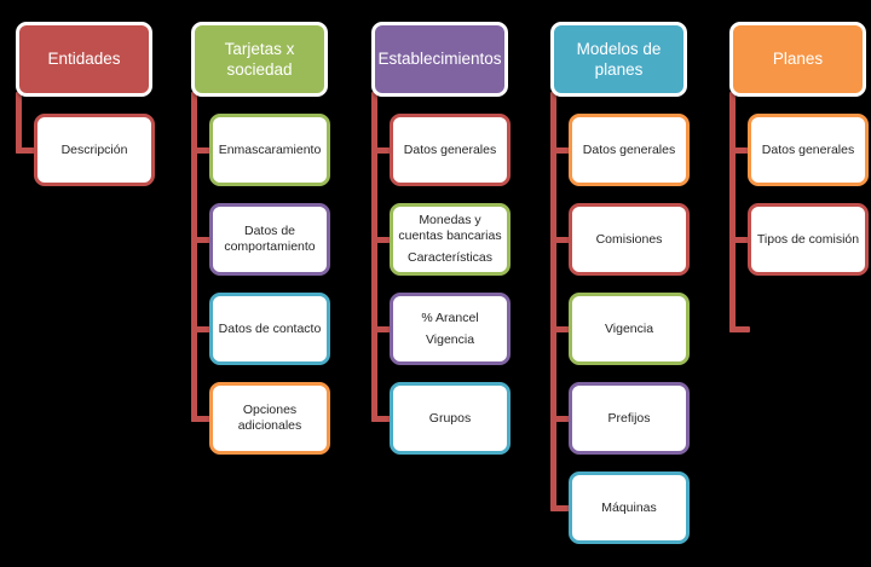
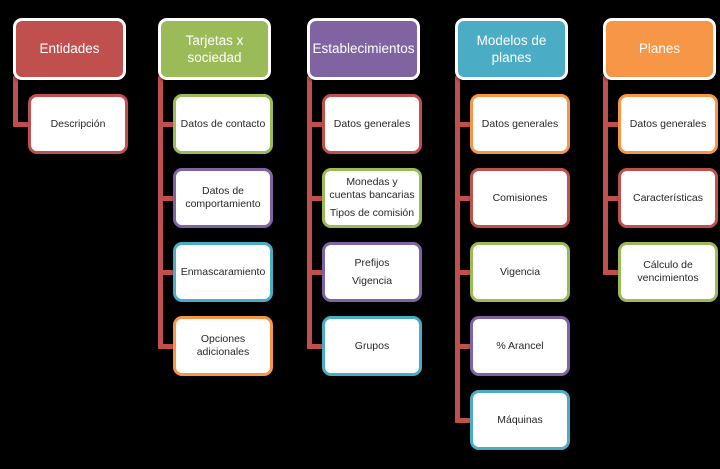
  Entidades
  Descripción
  Tarjetas x sociedad
- Enmascaramiento
+ Datos de contacto
  Datos de comportamiento
- Datos de contacto
+ Enmascaramiento
  Opciones adicionales
  Establecimientos
  Datos generales
  Monedas y cuentas bancarias
- Características
+ Tipos de comisión
- % Arancel
+ Prefijos
  Vigencia
  Grupos
  Modelos de planes
  Datos generales
  Comisiones
  Vigencia
- Prefijos
+ % Arancel
  Máquinas
  Planes
  Datos generales
- Tipos de comisión
+ Características
+ Cálculo de vencimientos
